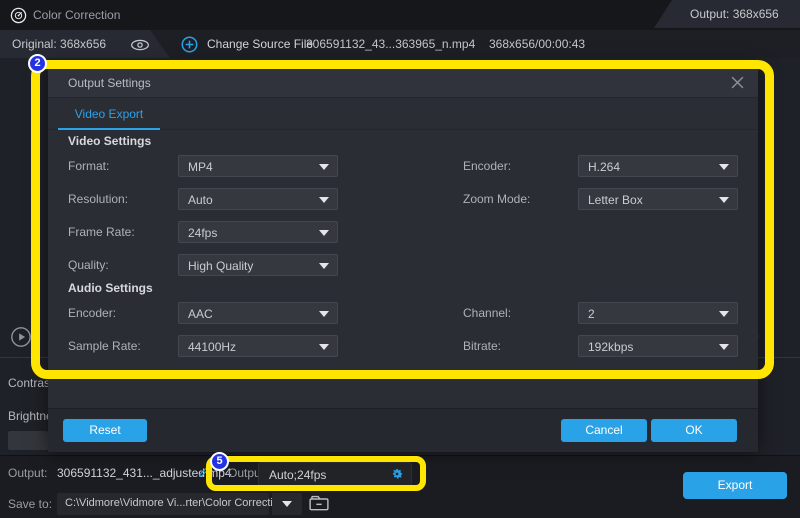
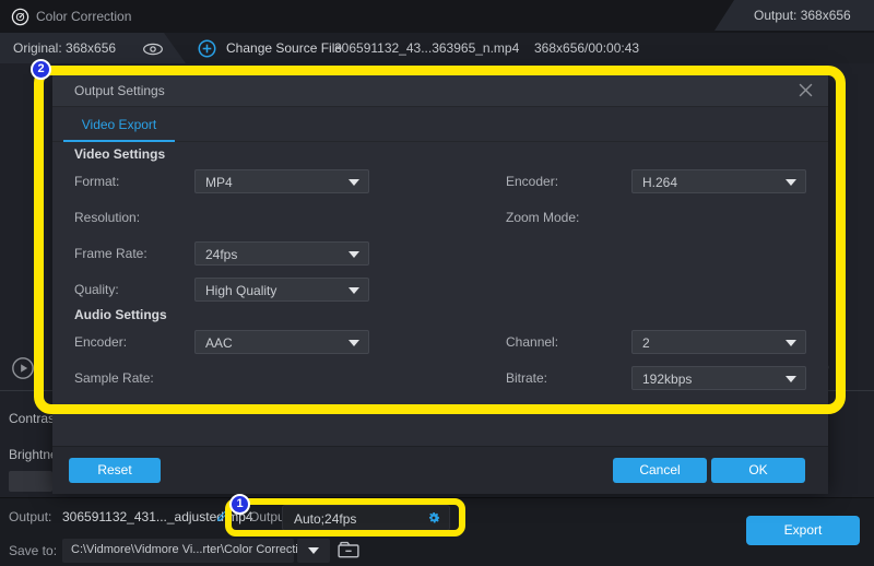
  Color Correction
  Original: 368x656
  Change Source File
  306591132_43...363965_n.mp4
  368x656/00:00:43
  Output: 368x656
  Contra
  Brightn
  Output Settings
  Video Export
  Video Settings
  Format:
  MP4
  Encoder:
  H.264
  Resolution:
- Auto
  Zoom Mode:
- Letter Box
  Frame Rate:
  24fps
  Quality:
  High Quality
  Audio Settings
  Encoder:
  AAC
  Channel:
  2
  Sample Rate:
- 44100Hz
  Bitrate:
  192kbps
  Reset
  Cancel
  OK
  Output:
  306591132_431..._adjuste.mp4
  Auto;24fps
  Export
  Save to:
  C:\Vidmore\Vidmore Vi...rter\Color Correct
  2
- 5
+ 1
